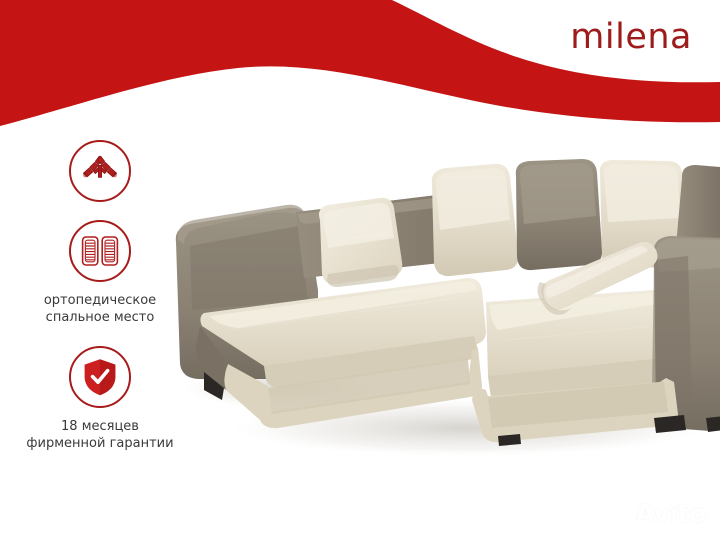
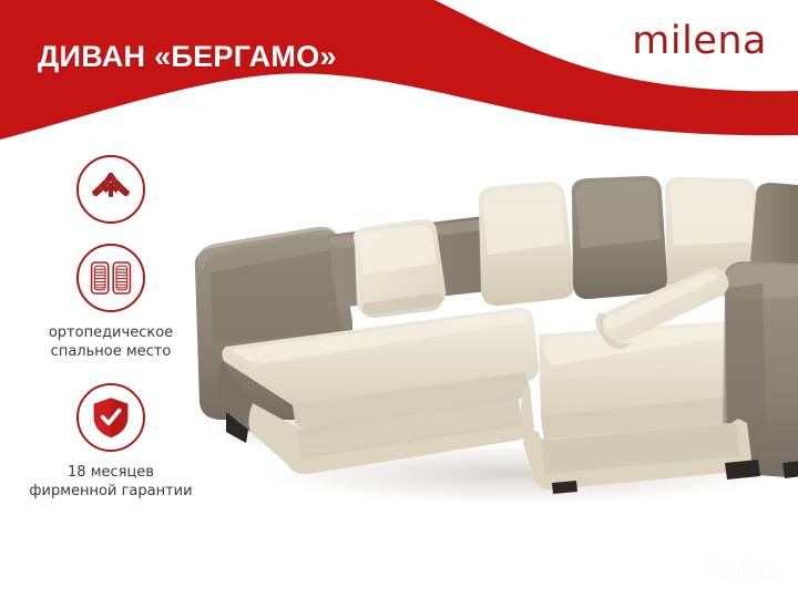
+ ДИВАН «БЕРГАМО»
  milena
  ортопедическое
  спальное место
  18 месяцев
  фирменной гарантии
